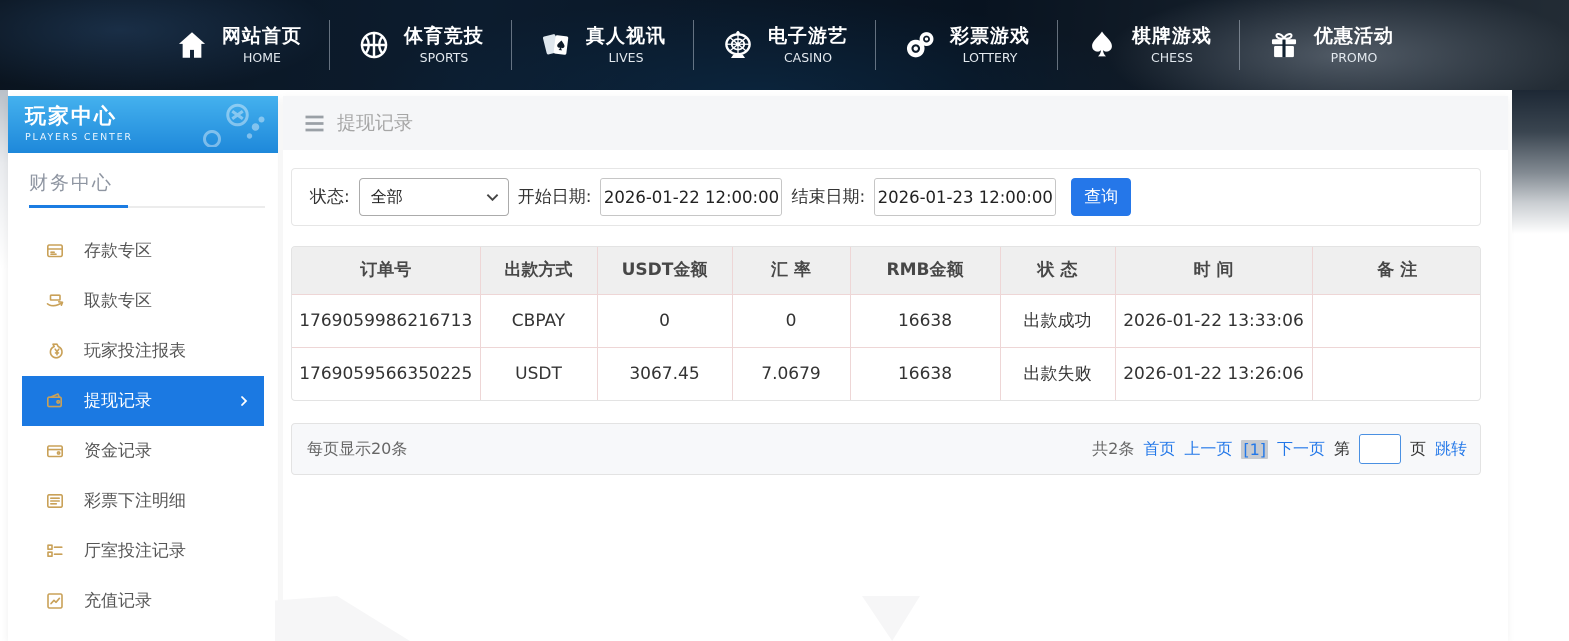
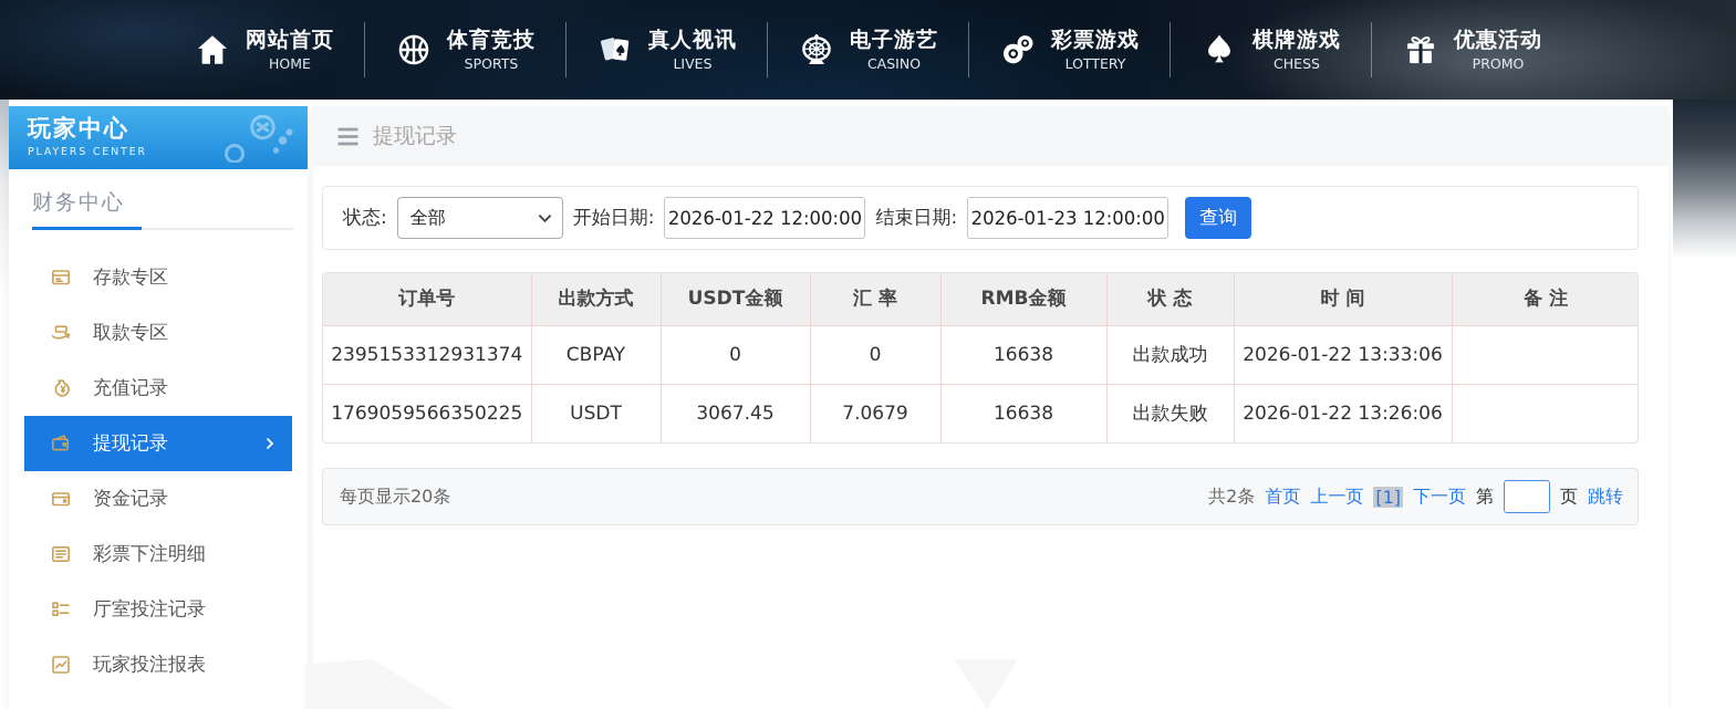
  网站首页
  HOME
  体育竞技
  SPORTS
  真人视讯
  LIVES
  电子游艺
  CASINO
  彩票游戏
  LOTTERY
  棋牌游戏
  CHESS
  优惠活动
  PROMO
  玩家中心
  PLAYERS CENTER
  财务中心
  存款专区
  取款专区
- 玩家投注报表
+ 充值记录
  提现记录
  资金记录
  彩票下注明细
  厅室投注记录
- 充值记录
+ 玩家投注报表
  提现记录
  状态:
  全部
  开始日期:
  2026-01-22 12:00:00
  结束日期:
  2026-01-23 12:00:00
  查询
  订单号	出款方式	USDT金额	汇 率	RMB金额	状 态	时 间	备 注
- 1769059986216713	CBPAY	0	0	16638	出款成功	2026-01-22 13:33:06
+ 2395153312931374	CBPAY	0	0	16638	出款成功	2026-01-22 13:33:06
  1769059566350225	USDT	3067.45	7.0679	16638	出款失败	2026-01-22 13:26:06
  每页显示20条
  共2条
  首页
  上一页
  [1]
  下一页
  第
  页
  跳转
